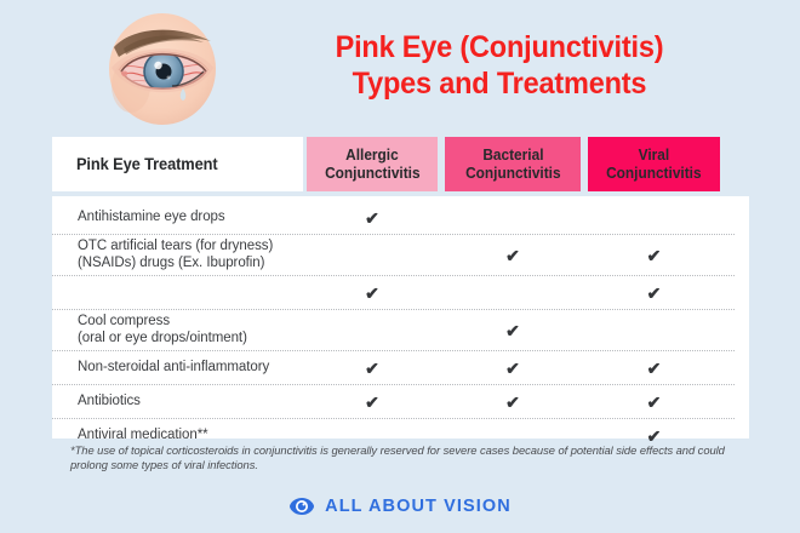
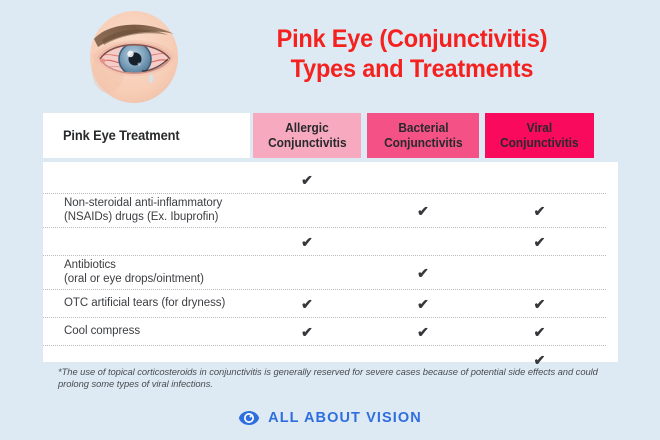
  Pink Eye (Conjunctivitis)
  Types and Treatments
  Pink Eye Treatment
  Allergic
  Conjunctivitis
  Bacterial
  Conjunctivitis
  Viral
  Conjunctivitis
- Antihistamine eye drops
  ✔
- OTC artificial tears (for dryness)
+ Non-steroidal anti-inflammatory
  (NSAIDs) drugs (Ex. Ibuprofin)
  ✔
  ✔
  ✔
  ✔
- Cool compress
+ Antibiotics
  (oral or eye drops/ointment)
  ✔
- Non-steroidal anti-inflammatory
+ OTC artificial tears (for dryness)
  ✔
  ✔
  ✔
- Antibiotics
+ Cool compress
  ✔
  ✔
  ✔
- Antiviral medication**
  ✔
  *The use of topical corticosteroids in conjunctivitis is generally reserved for severe cases because of potential side effects and could prolong some types of viral infections.
  ALL ABOUT VISION
